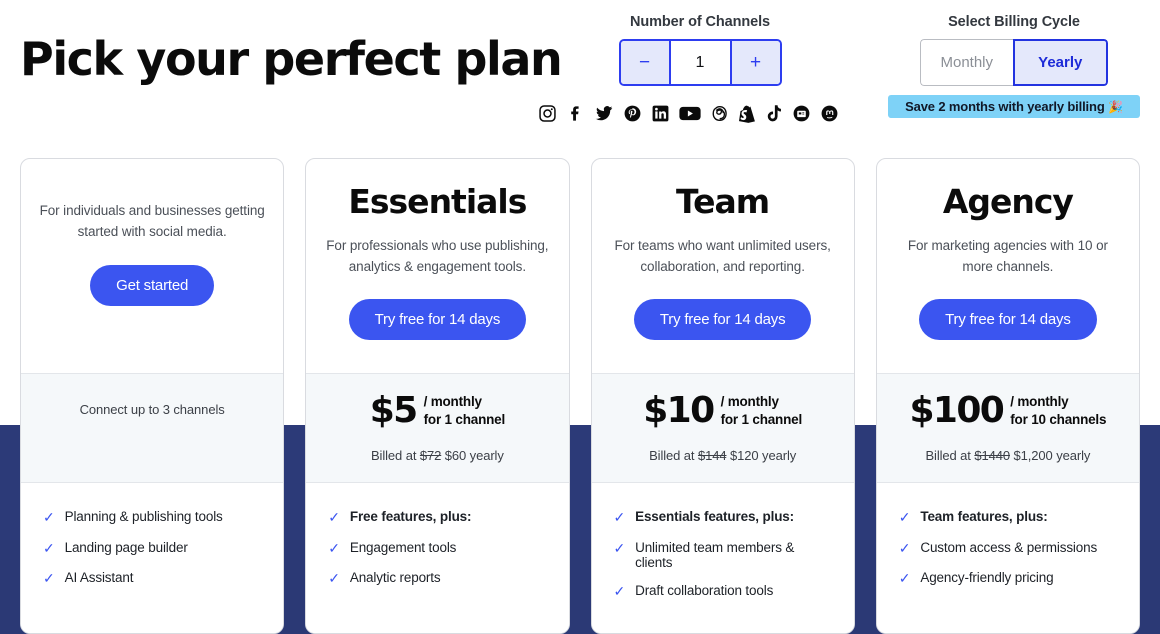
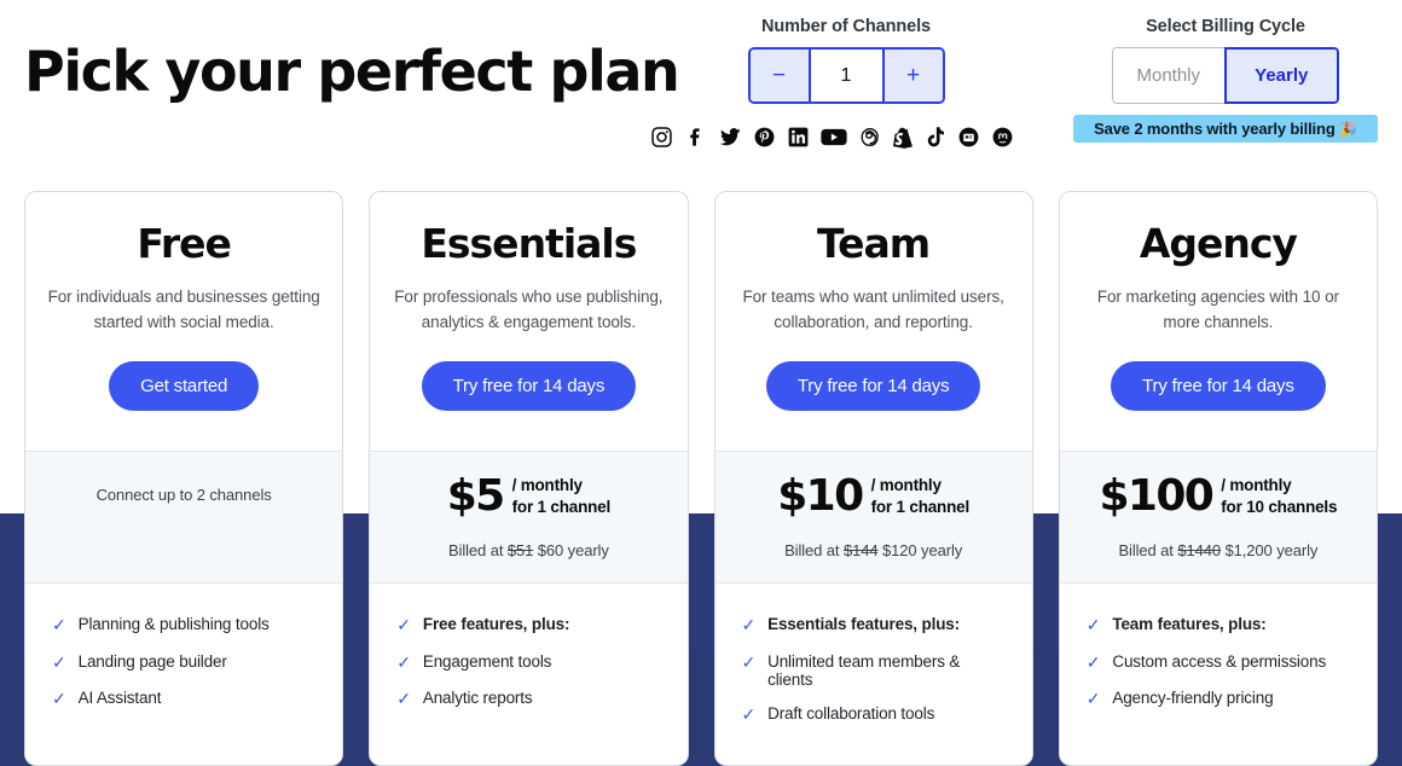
  Pick your perfect plan
  Number of Channels
  −
  1
  +
  Select Billing Cycle
  Monthly
  Yearly
  Save 2 months with yearly billing 🎉
+ Free
  For individuals and businesses getting started with social media.
  Get started
- Connect up to 3 channels
+ Connect up to 2 channels
  ✓
  Planning & publishing tools
  ✓
  Landing page builder
  ✓
  AI Assistant
  Essentials
  For professionals who use publishing, analytics & engagement tools.
  Try free for 14 days
  $5
  / monthly
  for 1 channel
- Billed at $72 $60 yearly
+ Billed at $51 $60 yearly
  ✓
  Free features, plus:
  ✓
  Engagement tools
  ✓
  Analytic reports
  Team
  For teams who want unlimited users, collaboration, and reporting.
  Try free for 14 days
  $10
  / monthly
  for 1 channel
  Billed at $144 $120 yearly
  ✓
  Essentials features, plus:
  ✓
  Unlimited team members & clients
  ✓
  Draft collaboration tools
  Agency
  For marketing agencies with 10 or more channels.
  Try free for 14 days
  $100
  / monthly
  for 10 channels
  Billed at $1440 $1,200 yearly
  ✓
  Team features, plus:
  ✓
  Custom access & permissions
  ✓
  Agency-friendly pricing
